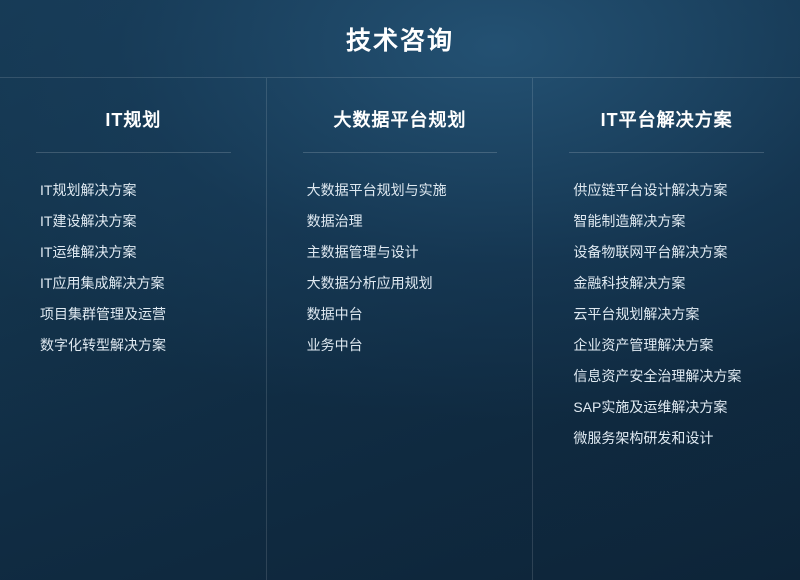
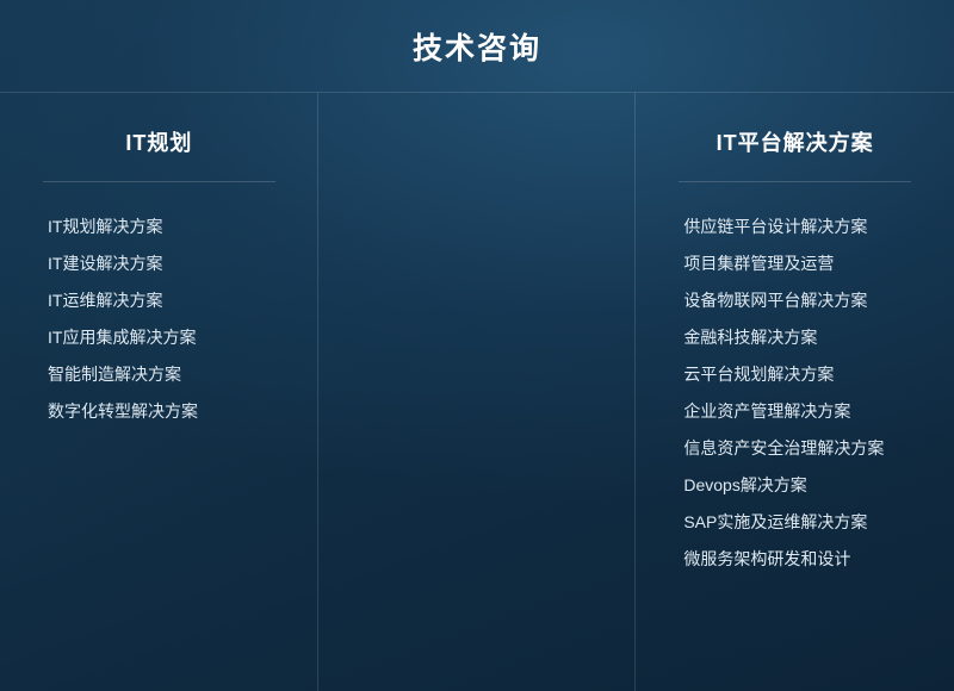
  技术咨询
  IT规划
  IT规划解决方案
  IT建设解决方案
  IT运维解决方案
  IT应用集成解决方案
- 项目集群管理及运营
+ 智能制造解决方案
  数字化转型解决方案
- 大数据平台规划
- 大数据平台规划与实施
- 数据治理
- 主数据管理与设计
- 大数据分析应用规划
- 数据中台
- 业务中台
  IT平台解决方案
  供应链平台设计解决方案
- 智能制造解决方案
+ 项目集群管理及运营
  设备物联网平台解决方案
  金融科技解决方案
  云平台规划解决方案
  企业资产管理解决方案
  信息资产安全治理解决方案
+ Devops解决方案
  SAP实施及运维解决方案
  微服务架构研发和设计
